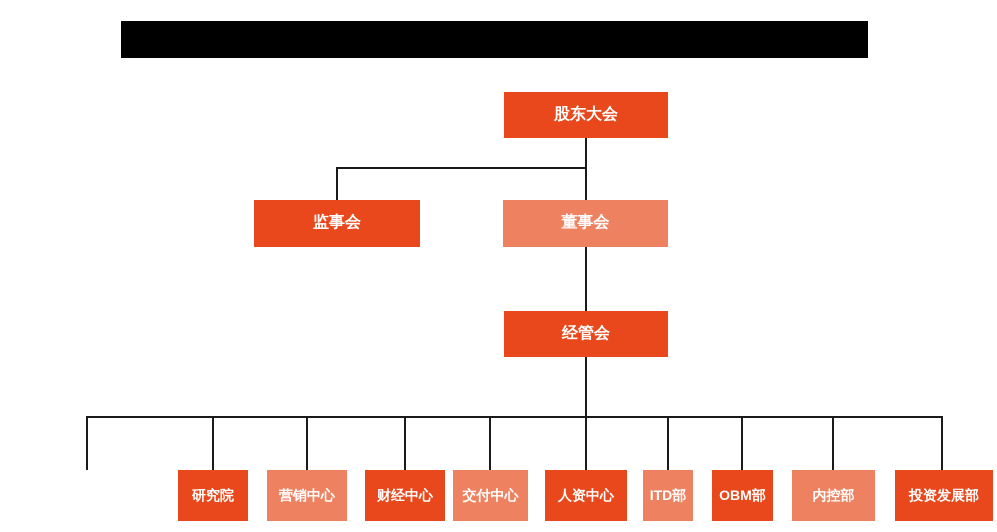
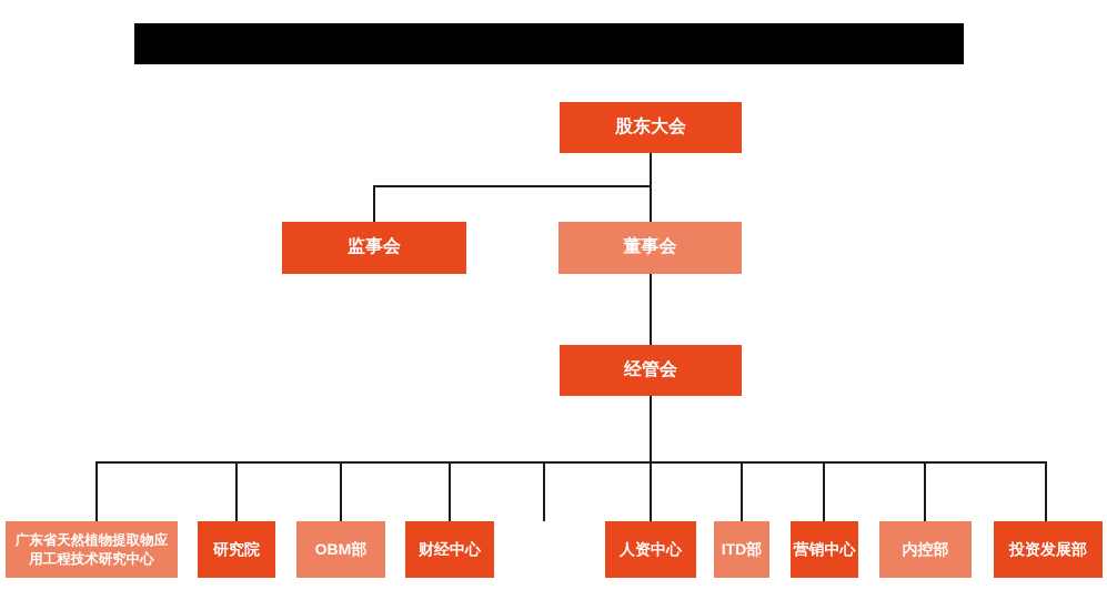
  股东大会
  监事会
  董事会
  经管会
+ 广东省天然植物提取物应用工程技术研究中心
  研究院
- 营销中心
+ OBM部
  财经中心
- 交付中心
  人资中心
  ITD部
- OBM部
+ 营销中心
  内控部
  投资发展部
